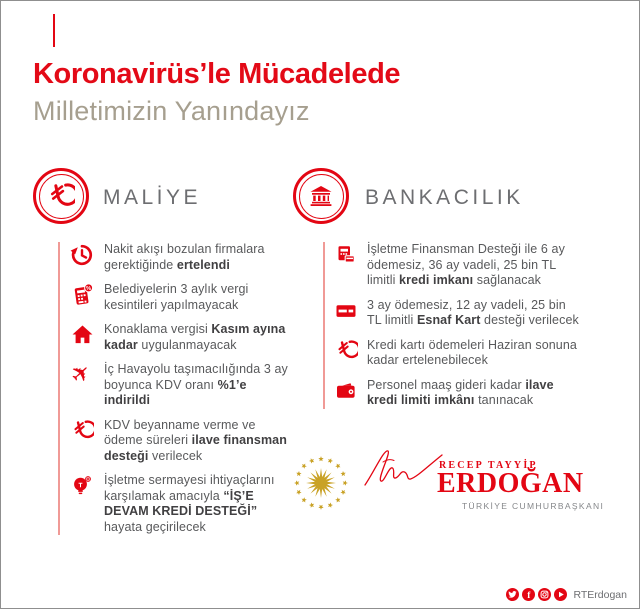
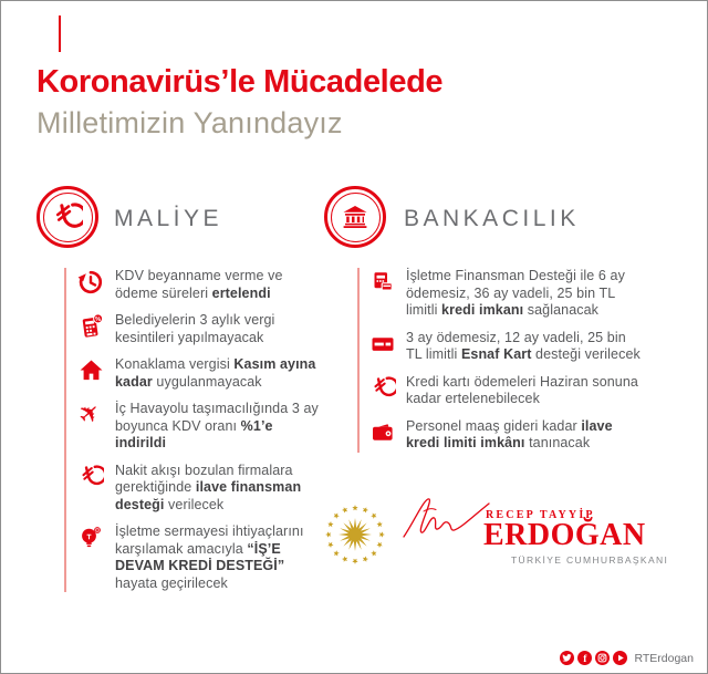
  Koronavirüs’le Mücadelede
  Milletimizin Yanındayız
  MALİYE
  BANKACILIK
- Nakit akışı bozulan firmalara gerektiğinde ertelendi
+ KDV beyanname verme ve ödeme süreleri ertelendi
  Belediyelerin 3 aylık vergi kesintileri yapılmayacak
  Konaklama vergisi Kasım ayına kadar uygulanmayacak
  İç Havayolu taşımacılığında 3 ay boyunca KDV oranı %1’e indirildi
- KDV beyanname verme ve ödeme süreleri ilave finansman desteği verilecek
+ Nakit akışı bozulan firmalara gerektiğinde ilave finansman desteği verilecek
  İşletme sermayesi ihtiyaçlarını karşılamak amacıyla “İŞ’E DEVAM KREDİ DESTEĞİ” hayata geçirilecek
  İşletme Finansman Desteği ile 6 ay ödemesiz, 36 ay vadeli, 25 bin TL limitli kredi imkanı sağlanacak
  3 ay ödemesiz, 12 ay vadeli, 25 bin TL limitli Esnaf Kart desteği verilecek
  Kredi kartı ödemeleri Haziran sonuna kadar ertelenebilecek
  Personel maaş gideri kadar ilave kredi limiti imkânı tanınacak
  RECEP TAYYİP
  ERDOĞAN
  TÜRKİYE CUMHURBAŞKANI
  f
  RTErdogan
